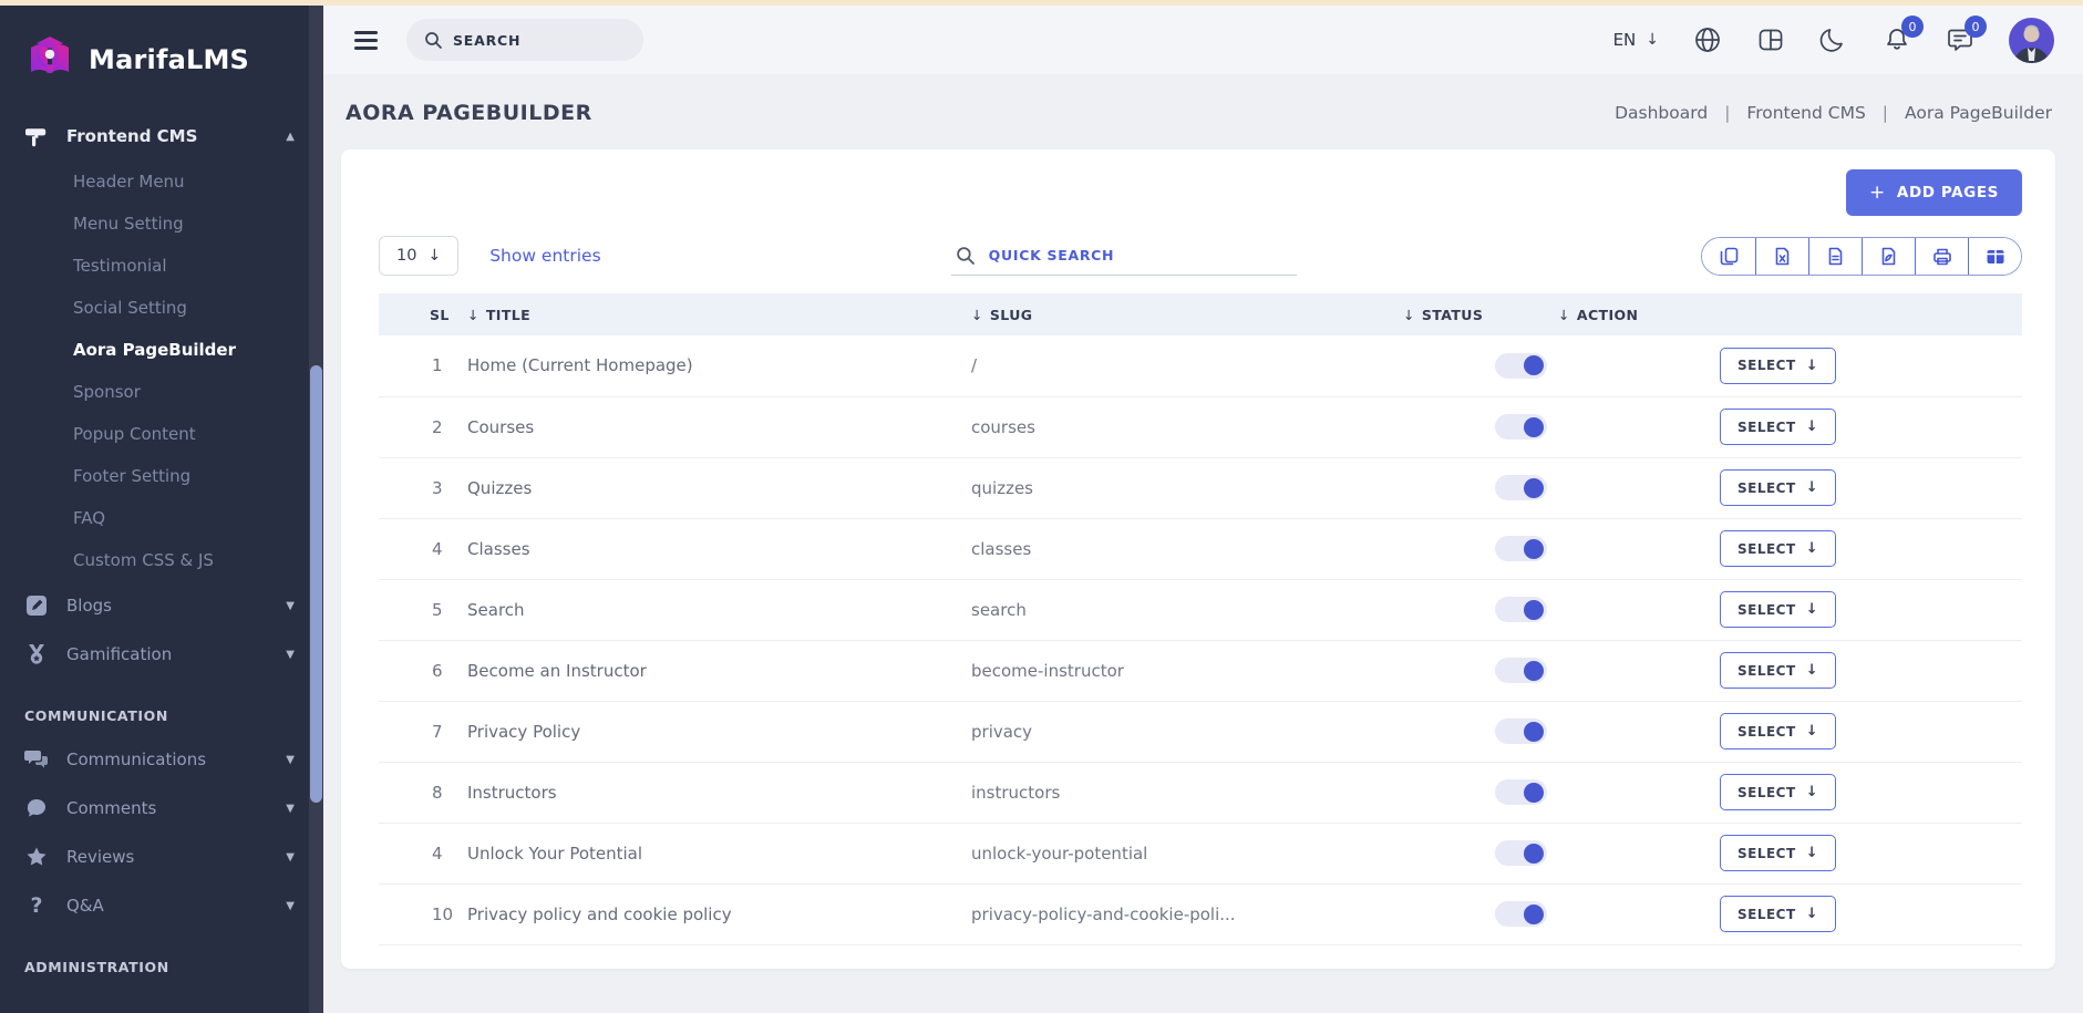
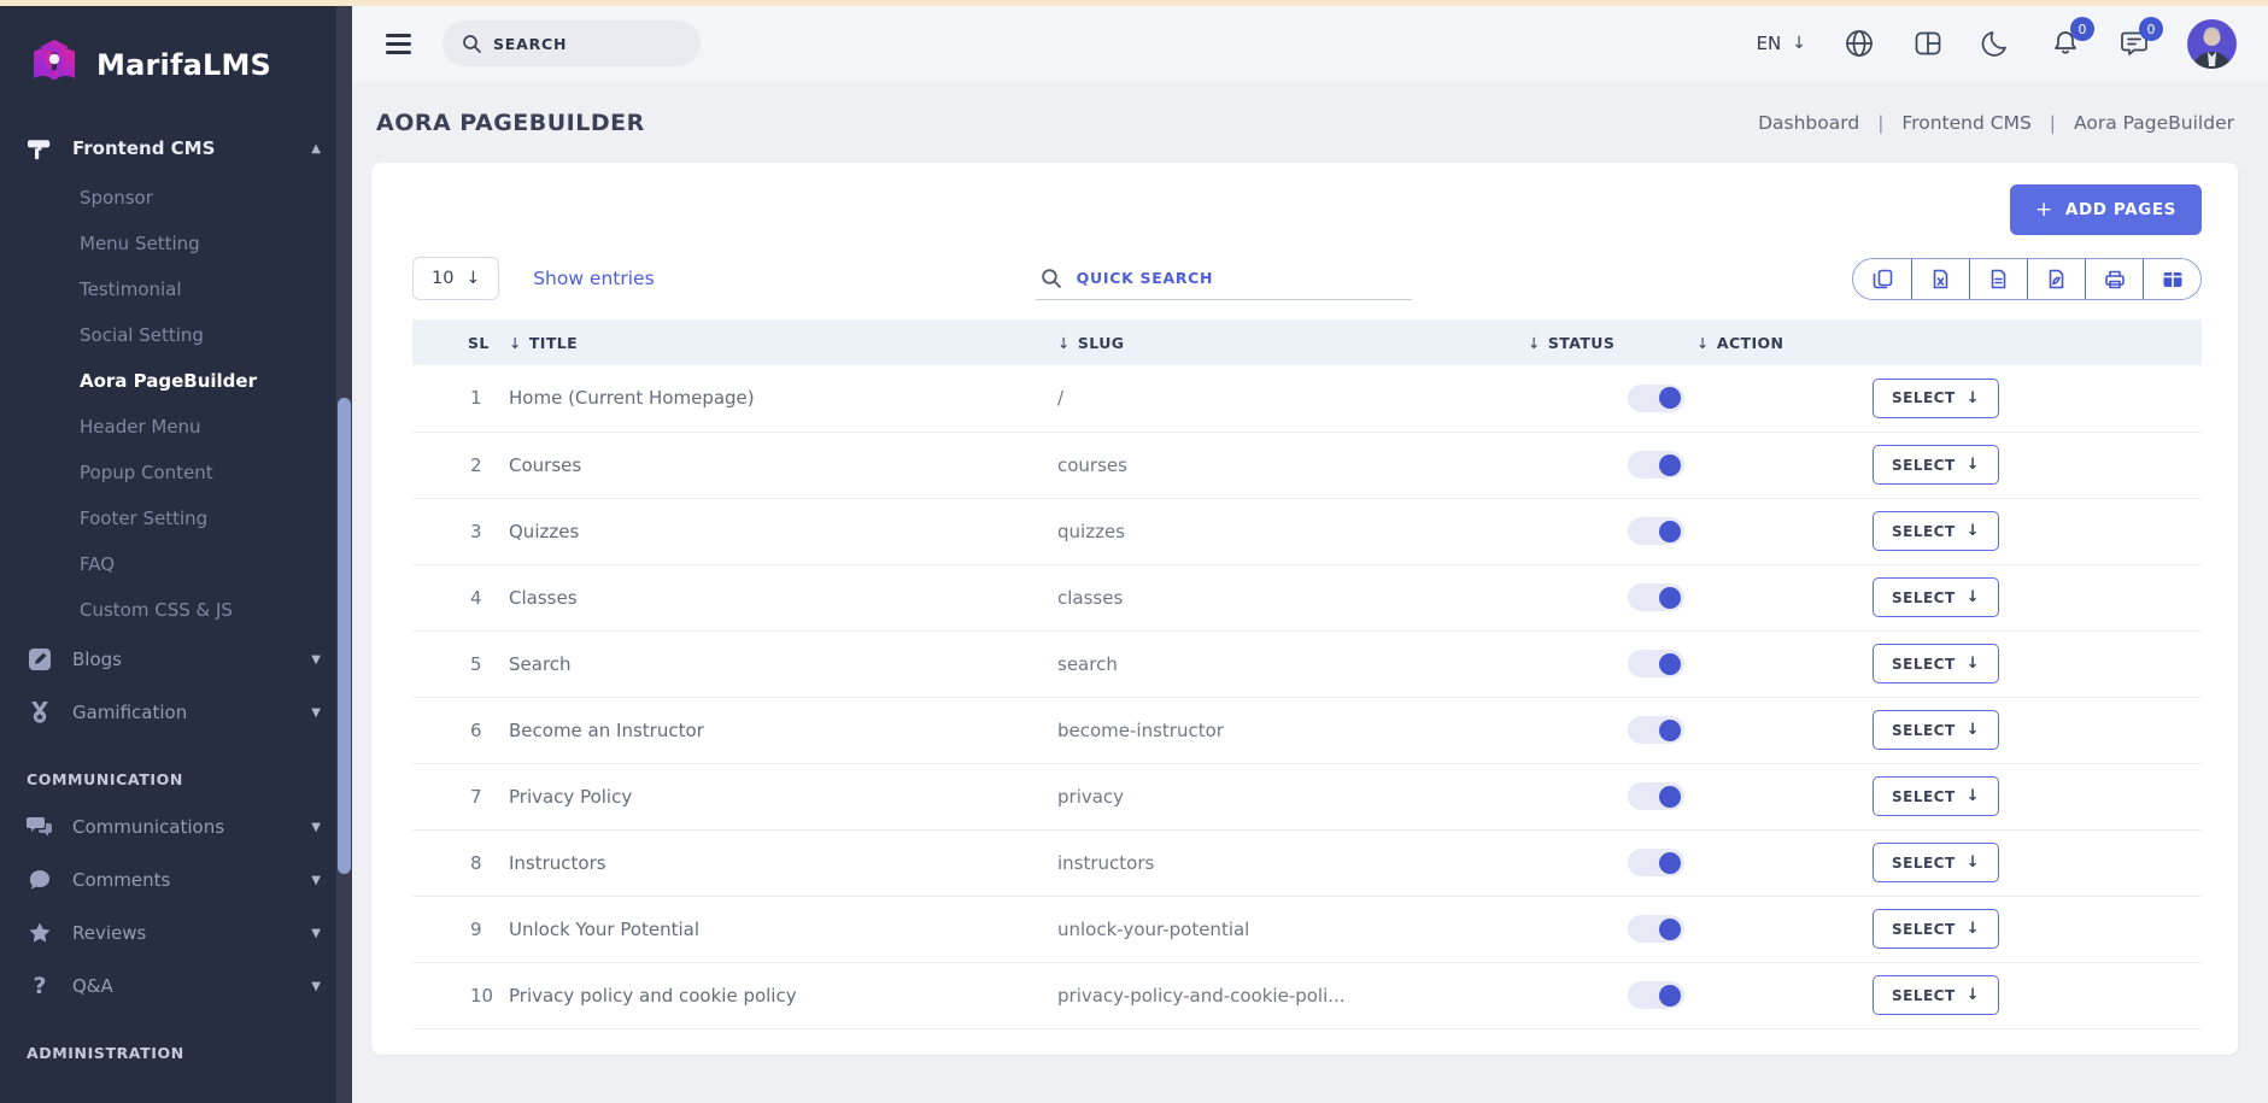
  MarifaLMS
  Frontend CMS
  ▲
- Header Menu
+ Sponsor
  Menu Setting
  Testimonial
  Social Setting
  Aora PageBuilder
- Sponsor
+ Header Menu
  Popup Content
  Footer Setting
  FAQ
  Custom CSS & JS
  Blogs
  ▼
  Gamification
  ▼
  COMMUNICATION
  Communications
  ▼
  Comments
  ▼
  Reviews
  ▼
  ?
  Q&A
  ▼
  ADMINISTRATION
  SEARCH
  EN
  ↓
  0
  0
  AORA PAGEBUILDER
  Dashboard
  |
  Frontend CMS
  |
  Aora PageBuilder
  +
  ADD PAGES
  10
  ↓
  Show entries
  QUICK SEARCH
  SL	↓ TITLE	↓ SLUG	↓ STATUS	↓ ACTION
  1	Home (Current Homepage)	/		SELECT ↓
  2	Courses	courses		SELECT ↓
  3	Quizzes	quizzes		SELECT ↓
  4	Classes	classes		SELECT ↓
  5	Search	search		SELECT ↓
  6	Become an Instructor	become-instructor		SELECT ↓
  7	Privacy Policy	privacy		SELECT ↓
  8	Instructors	instructors		SELECT ↓
- 4	Unlock Your Potential	unlock-your-potential		SELECT ↓
+ 9	Unlock Your Potential	unlock-your-potential		SELECT ↓
  10	Privacy policy and cookie policy	privacy-policy-and-cookie-poli...		SELECT ↓
